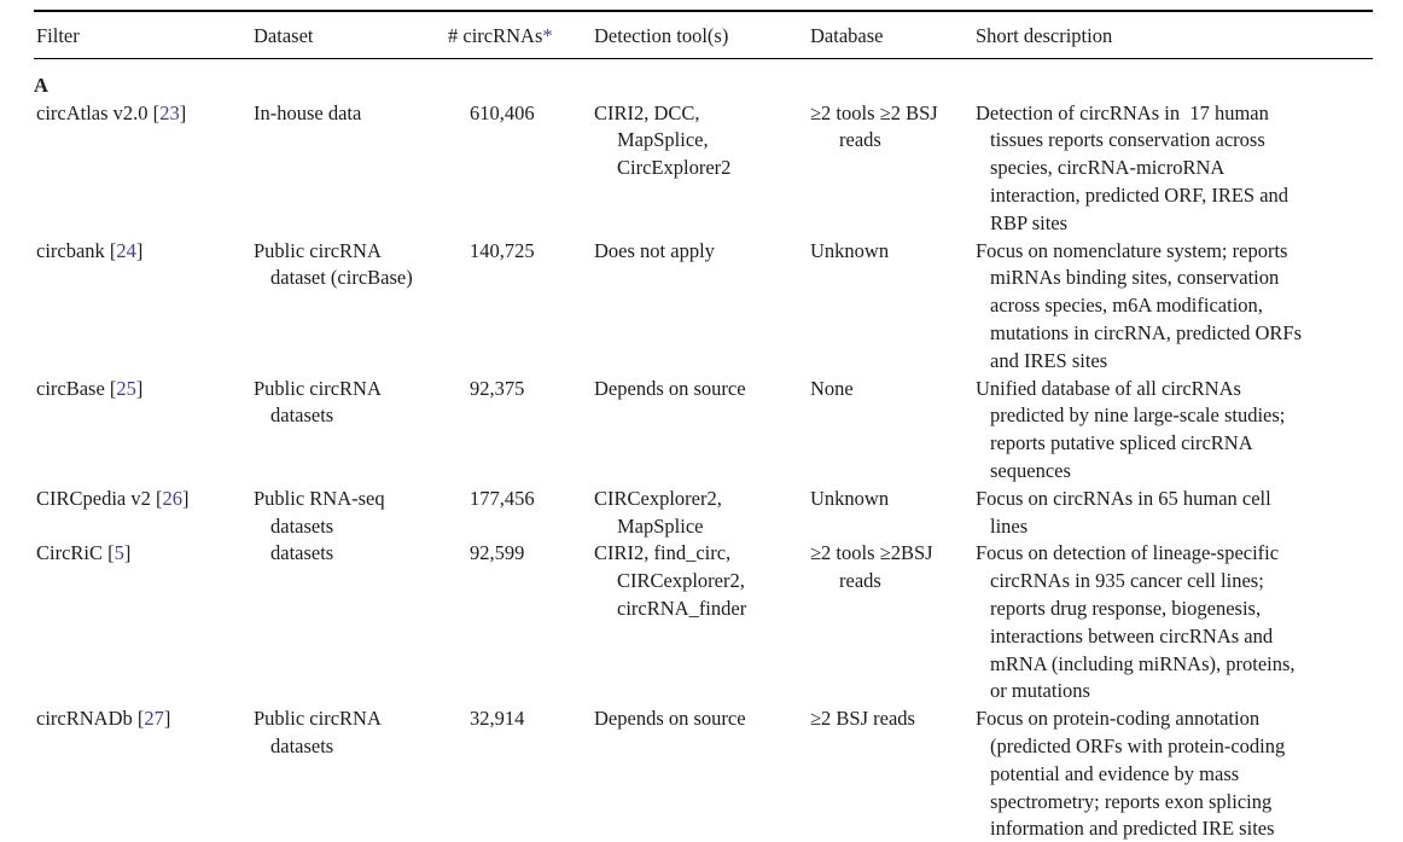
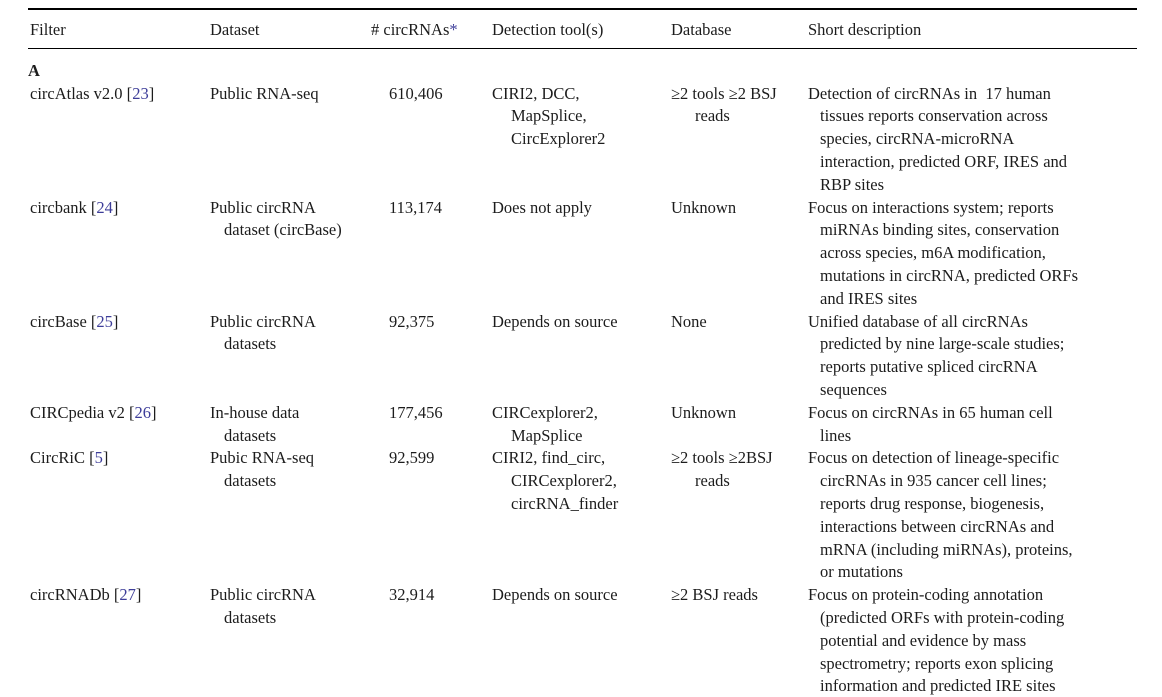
  Filter
  Dataset
  # circRNAs*
  Detection tool(s)
  Database
  Short description
  A
  circAtlas v2.0 [23]
- In-house data
+ Public RNA-seq
  610,406
  CIRI2, DCC,
  MapSplice,
  CircExplorer2
  ≥2 tools ≥2 BSJ
  reads
  Detection of circRNAs in 17 human
  tissues reports conservation across
  species, circRNA-microRNA
  interaction, predicted ORF, IRES and
  RBP sites
  circbank [24]
  Public circRNA
  dataset (circBase)
- 140,725
+ 113,174
  Does not apply
  Unknown
- Focus on nomenclature system; reports
+ Focus on interactions system; reports
  miRNAs binding sites, conservation
  across species, m6A modification,
  mutations in circRNA, predicted ORFs
  and IRES sites
  circBase [25]
  Public circRNA
  datasets
  92,375
  Depends on source
  None
  Unified database of all circRNAs
  predicted by nine large-scale studies;
  reports putative spliced circRNA
  sequences
  CIRCpedia v2 [26]
- Public RNA-seq
+ In-house data
  datasets
  177,456
  CIRCexplorer2,
  MapSplice
  Unknown
  Focus on circRNAs in 65 human cell
  lines
  CircRiC [5]
+ Pubic RNA-seq
  datasets
  92,599
  CIRI2, find_circ,
  CIRCexplorer2,
  circRNA_finder
  ≥2 tools ≥2BSJ
  reads
  Focus on detection of lineage-specific
  circRNAs in 935 cancer cell lines;
  reports drug response, biogenesis,
  interactions between circRNAs and
  mRNA (including miRNAs), proteins,
  or mutations
  circRNADb [27]
  Public circRNA
  datasets
  32,914
  Depends on source
  ≥2 BSJ reads
  Focus on protein-coding annotation
  (predicted ORFs with protein-coding
  potential and evidence by mass
  spectrometry; reports exon splicing
  information and predicted IRE sites
